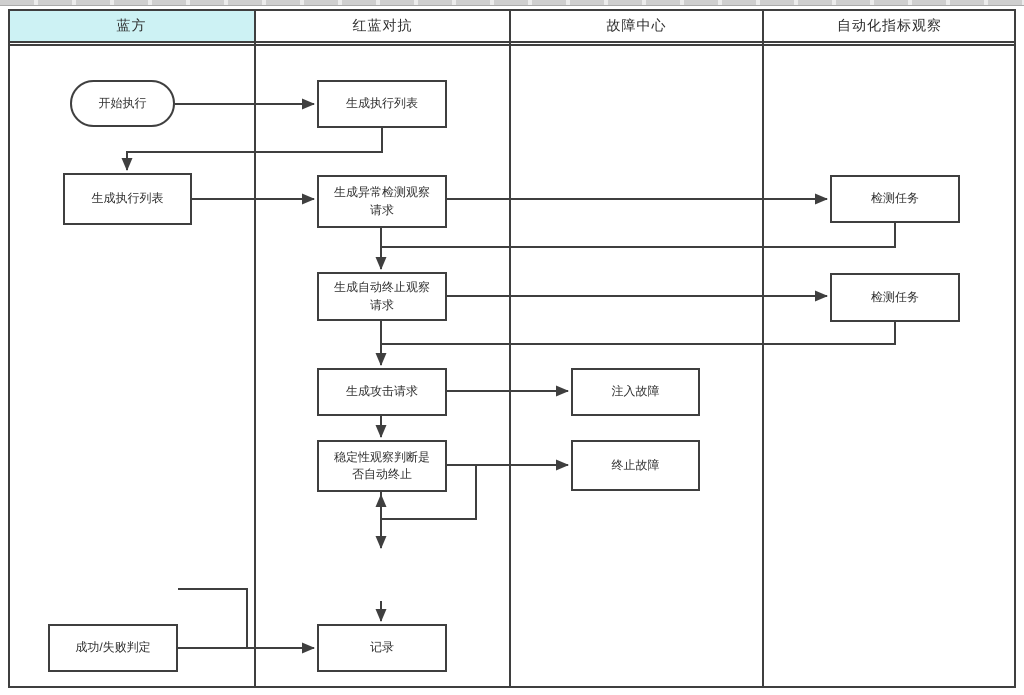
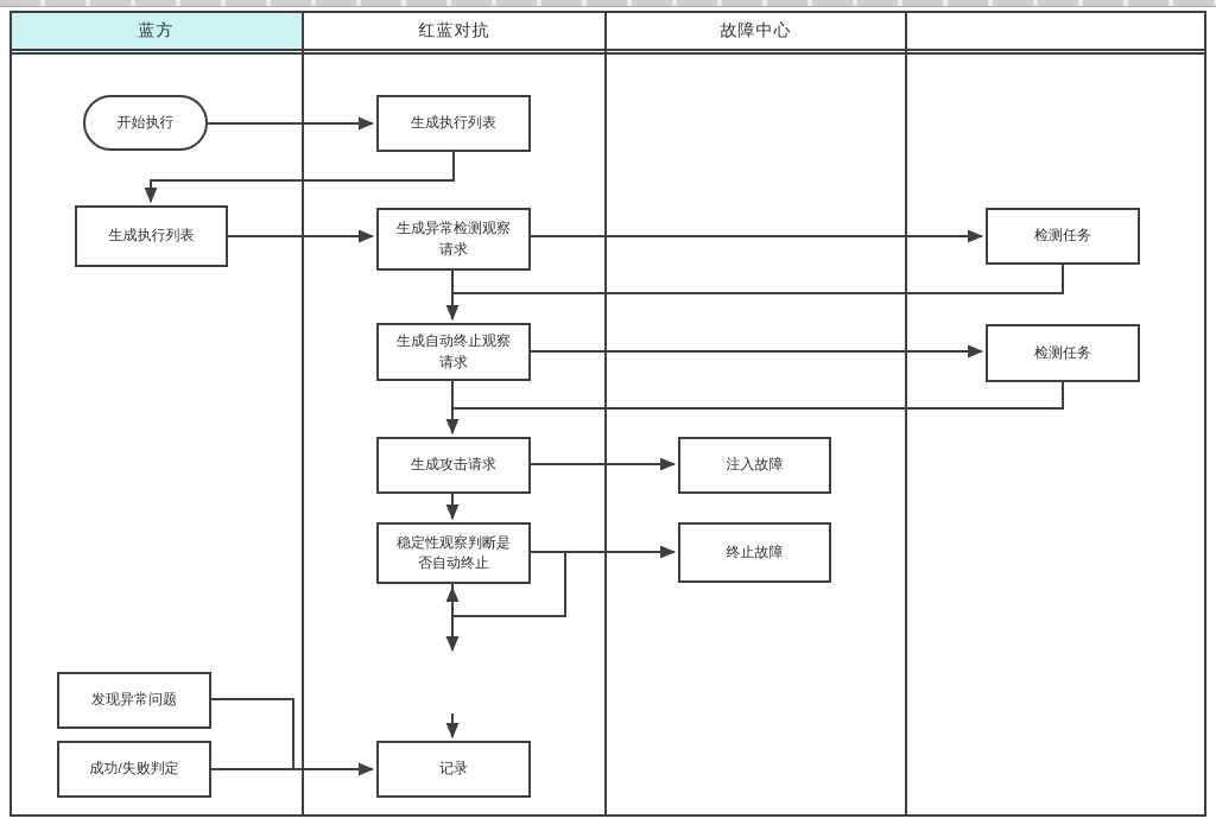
  蓝方
  红蓝对抗
  故障中心
- 自动化指标观察
  开始执行
  生成执行列表
+ 发现异常问题
  成功/失败判定
  生成执行列表
  生成异常检测观察
  请求
  生成自动终止观察
  请求
  生成攻击请求
  稳定性观察判断是
  否自动终止
  记录
  注入故障
  终止故障
  检测任务
  检测任务
